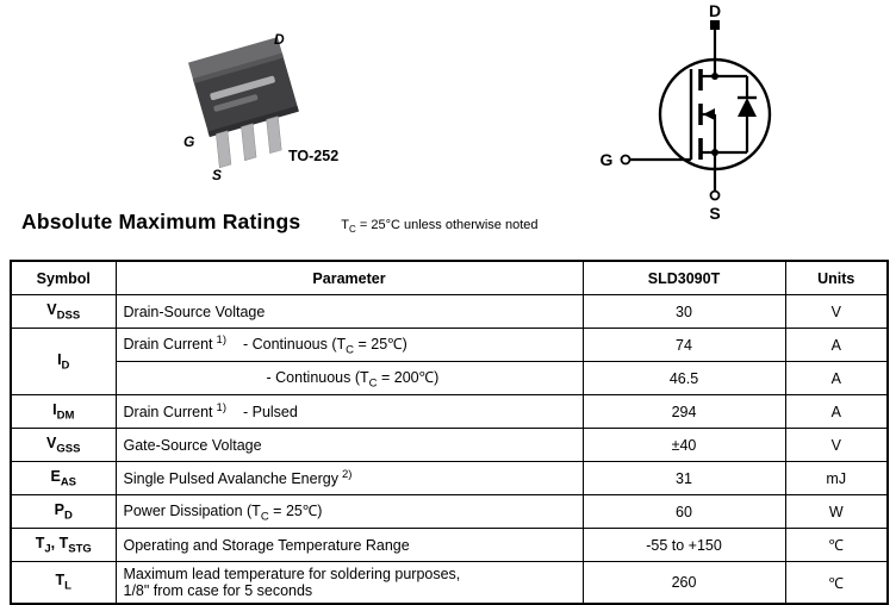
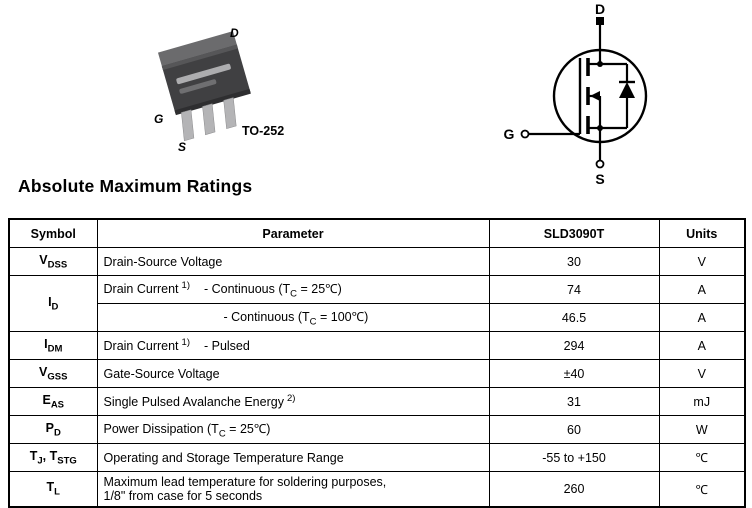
  D
  G
  S
  TO-252
  D
  G
  S
  Absolute Maximum Ratings
- TC = 25°C unless otherwise noted
  Symbol	Parameter	SLD3090T	Units
  VDSS	Drain-Source Voltage	30	V
  ID	Drain Current 1) - Continuous (TC = 25℃)	74	A
- - Continuous (TC = 200℃)	46.5	A
+ - Continuous (TC = 100℃)	46.5	A
  IDM	Drain Current 1) - Pulsed	294	A
  VGSS	Gate-Source Voltage	±40	V
  EAS	Single Pulsed Avalanche Energy 2)	31	mJ
  PD	Power Dissipation (TC = 25℃)	60	W
  TJ, TSTG	Operating and Storage Temperature Range	-55 to +150	℃
  TL	Maximum lead temperature for soldering purposes,1/8" from case for 5 seconds	260	℃
